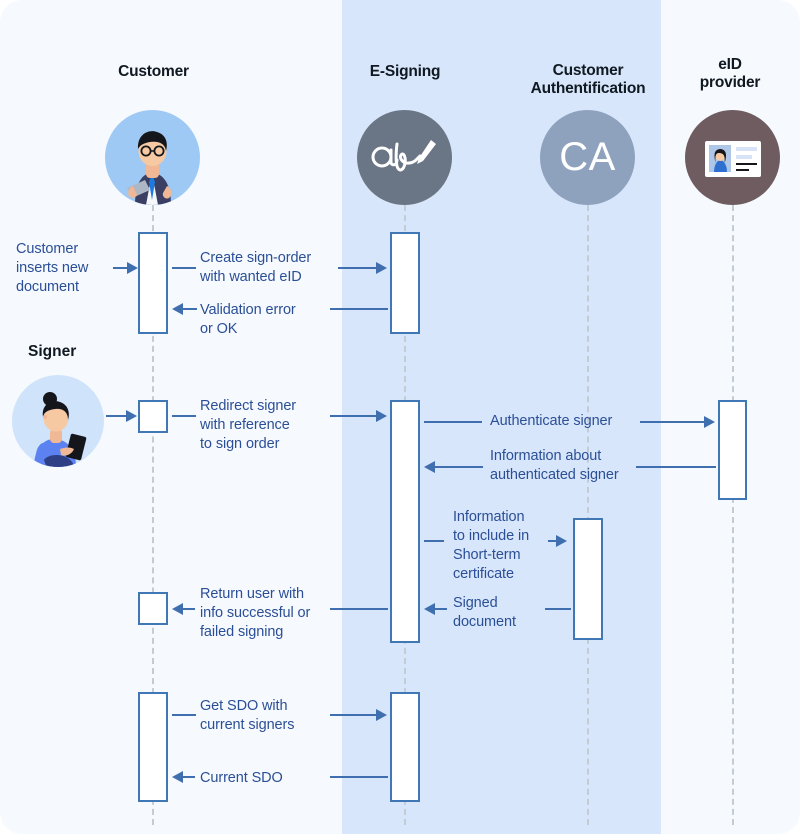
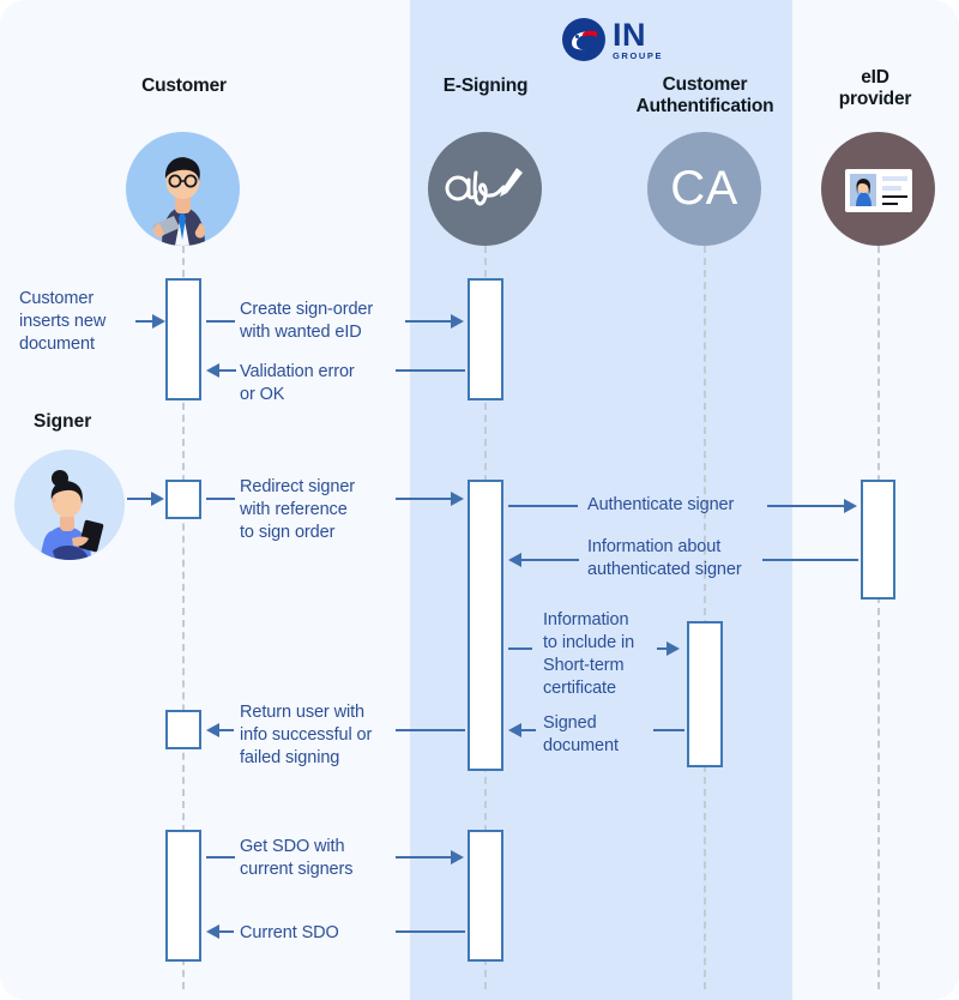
+ IN
+ GROUPE
  Customer
  E-Signing
  Customer
  Authentification
  eID
  provider
  CA
  Signer
  Customer
  inserts new
  document
  Create sign-order
  with wanted eID
  Validation error
  or OK
  Redirect signer
  with reference
  to sign order
  Authenticate signer
  Information about
  authenticated signer
  Information
  to include in
  Short-term
  certificate
  Signed
  document
  Return user with
  info successful or
  failed signing
  Get SDO with
  current signers
  Current SDO
